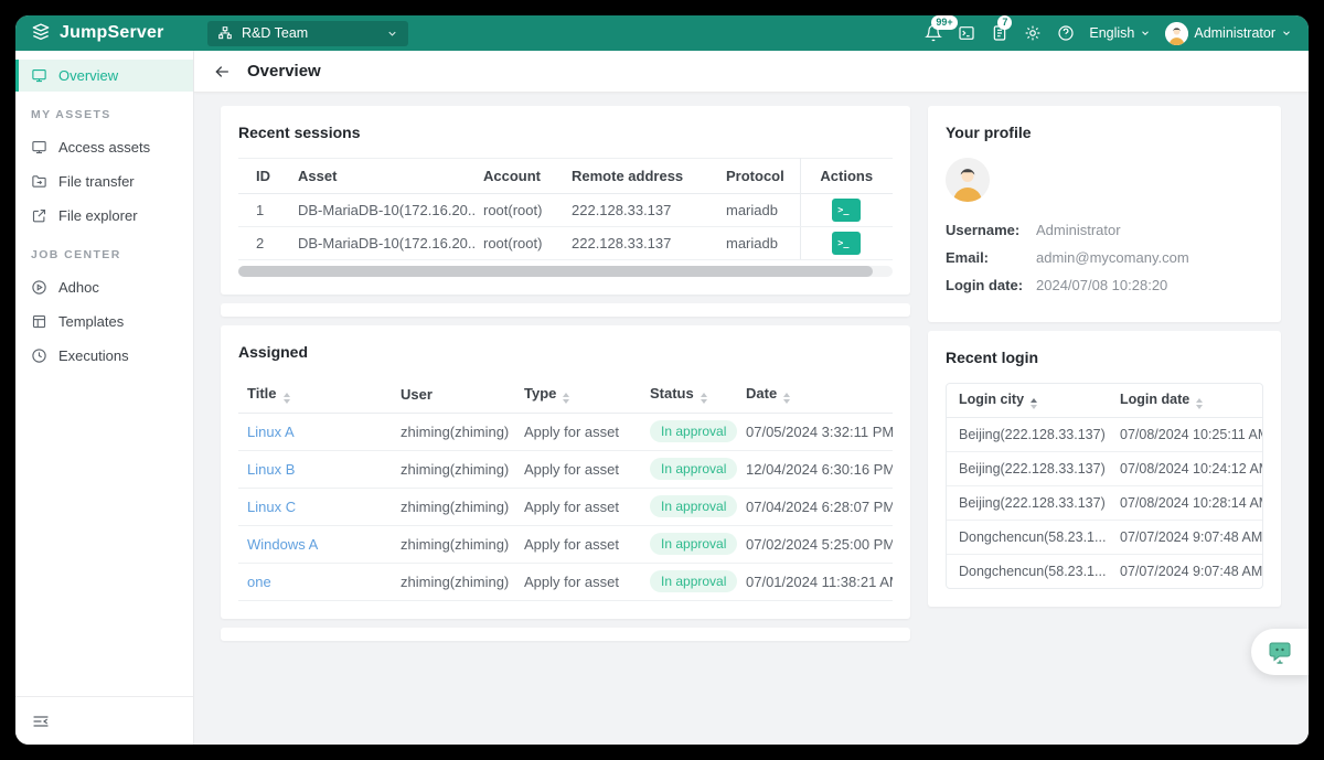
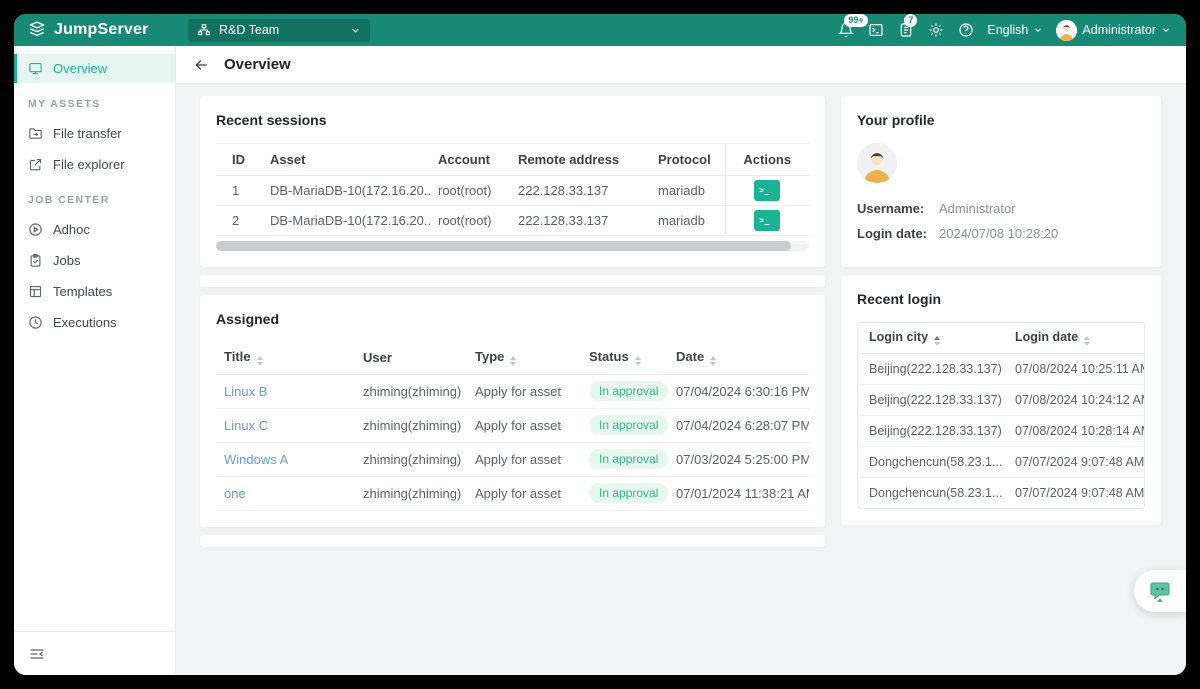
  JumpServer
  R&D Team
  99+
  7
  English
  Administrator
  Overview
  MY ASSETS
- Access assets
  File transfer
  File explorer
  JOB CENTER
  Adhoc
+ Jobs
  Templates
  Executions
  Overview
  Recent sessions
  ID	Asset	Account	Remote address	Protocol	Actions
  1	DB-MariaDB-10(172.16.20..	root(root)	222.128.33.137	mariadb	>_
  2	DB-MariaDB-10(172.16.20..	root(root)	222.128.33.137	mariadb	>_
  Assigned
  Title	User	Type	Status	Date
- Linux A	zhiming(zhiming)	Apply for asset	In approval	07/05/2024 3:32:11 PM
- Linux B	zhiming(zhiming)	Apply for asset	In approval	12/04/2024 6:30:16 PM
+ Linux B	zhiming(zhiming)	Apply for asset	In approval	07/04/2024 6:30:16 PM
  Linux C	zhiming(zhiming)	Apply for asset	In approval	07/04/2024 6:28:07 PM
- Windows A	zhiming(zhiming)	Apply for asset	In approval	07/02/2024 5:25:00 PM
+ Windows A	zhiming(zhiming)	Apply for asset	In approval	07/03/2024 5:25:00 PM
  one	zhiming(zhiming)	Apply for asset	In approval	07/01/2024 11:38:21 A
  Your profile
  Username:
  Administrator
- Email:
- admin@mycomany.com
  Login date:
  2024/07/08 10:28:20
  Recent login
  Login city	Login date
  Beijing(222.128.33.137)	07/08/2024 10:25:11 A
  Beijing(222.128.33.137)	07/08/2024 10:24:12 A
  Beijing(222.128.33.137)	07/08/2024 10:28:14 A
  Dongchencun(58.23.1...	07/07/2024 9:07:48 AM
  Dongchencun(58.23.1...	07/07/2024 9:07:48 AM
